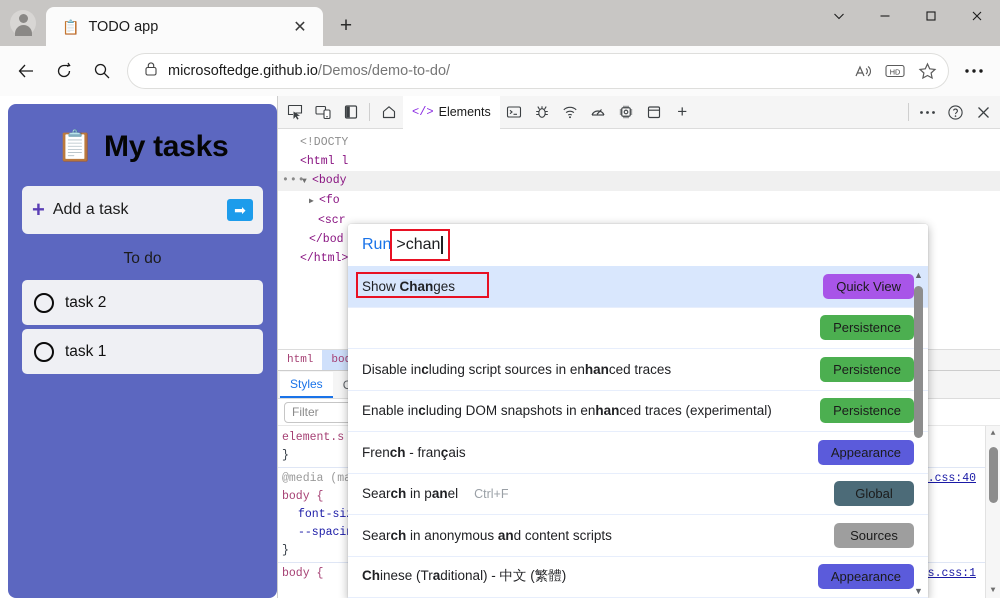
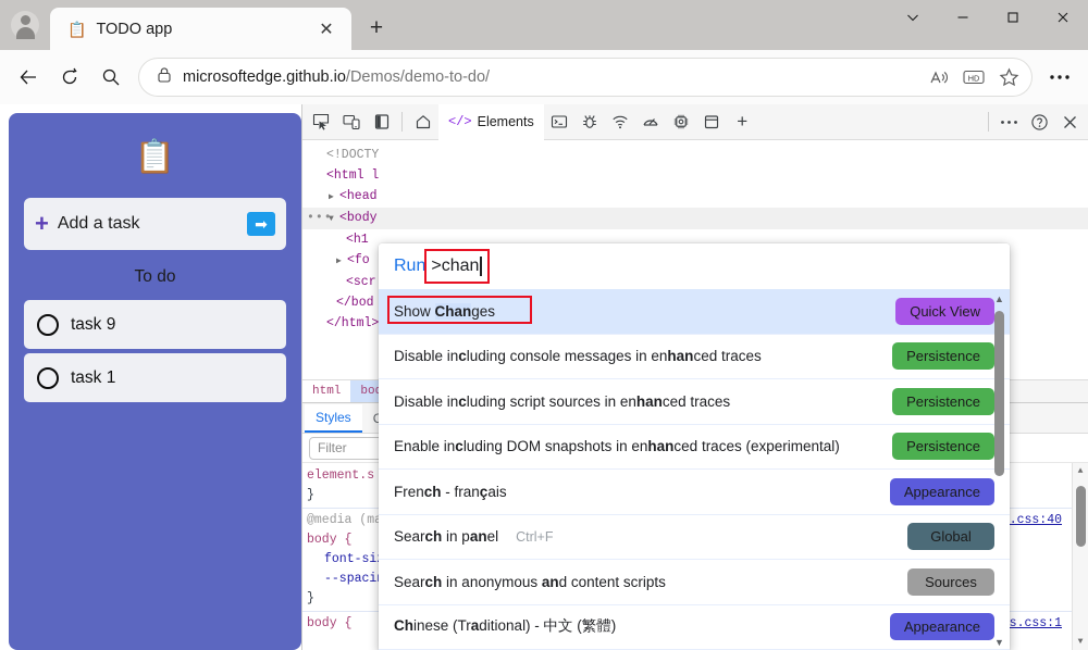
  📋
  TODO app
  ✕
  +
  microsoftedge.github.io/Demos/demo-to-do/
  HD
  📋
- My tasks
  +
  Add a task
  ➡
  To do
- task 2
+ task 9
  task 1
  </>
  Elements
  +
  <!DOCTY
  <html l
+ ▶ <head
  •••
  ▼ <body
+ <h1
  ▶ <fo
  <scr
  </bod
  </html>
  html
  Styles
  Filter
  element.s
  }
  body {
  }
  body {
  ▲
  ▼
  Run
  >chan
  Show Changes
  Quick View
+ Disable including console messages in enhanced traces
  Persistence
  Disable including script sources in enhanced traces
  Persistence
  Enable including DOM snapshots in enhanced traces (experimental)
  Persistence
  French - français
  Appearance
  Search in panel
  Ctrl+F
  Global
  Search in anonymous and content scripts
  Sources
  Chinese (Traditional) - 中文 (繁體)
  Appearance
  ▲
  ▼
